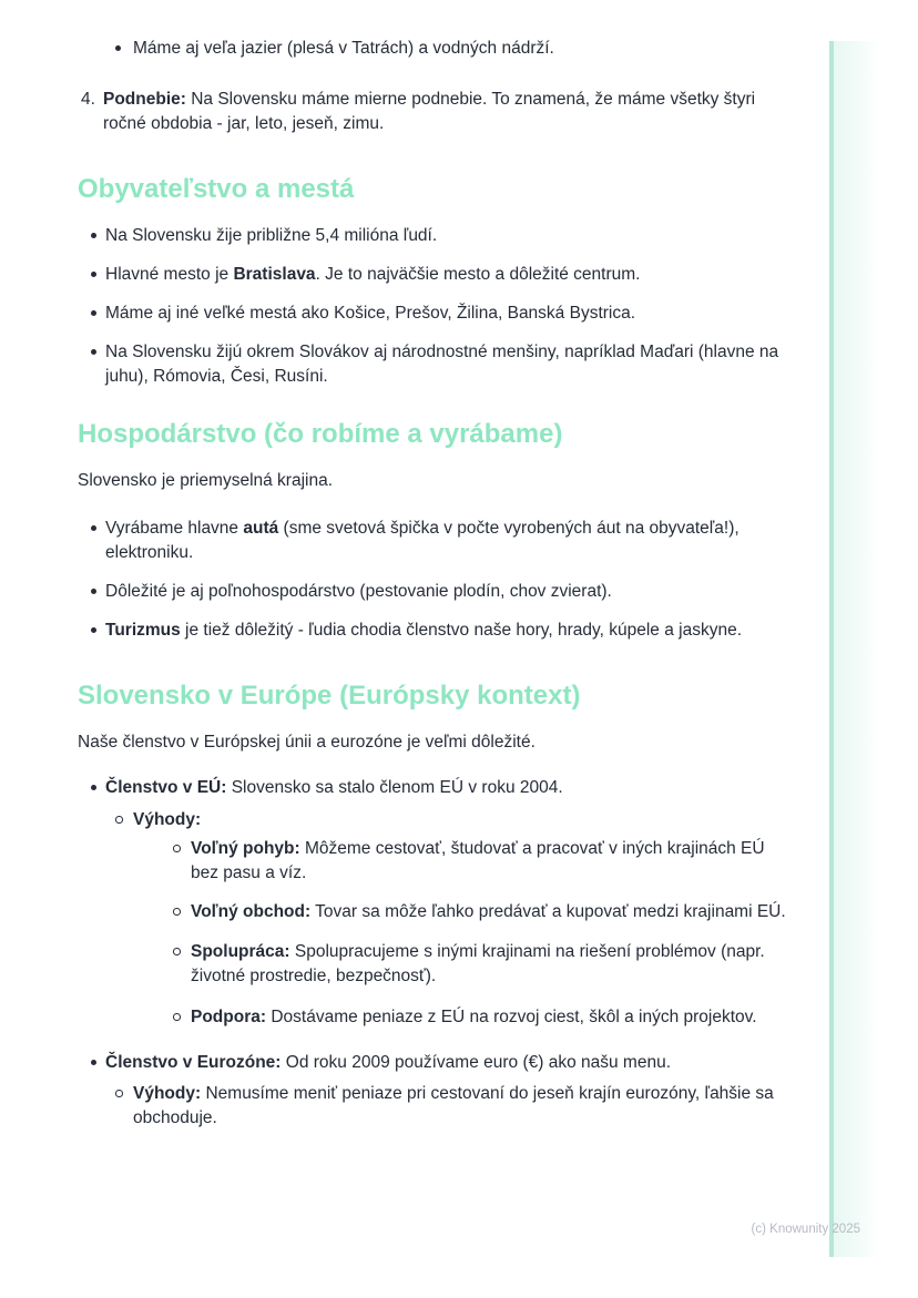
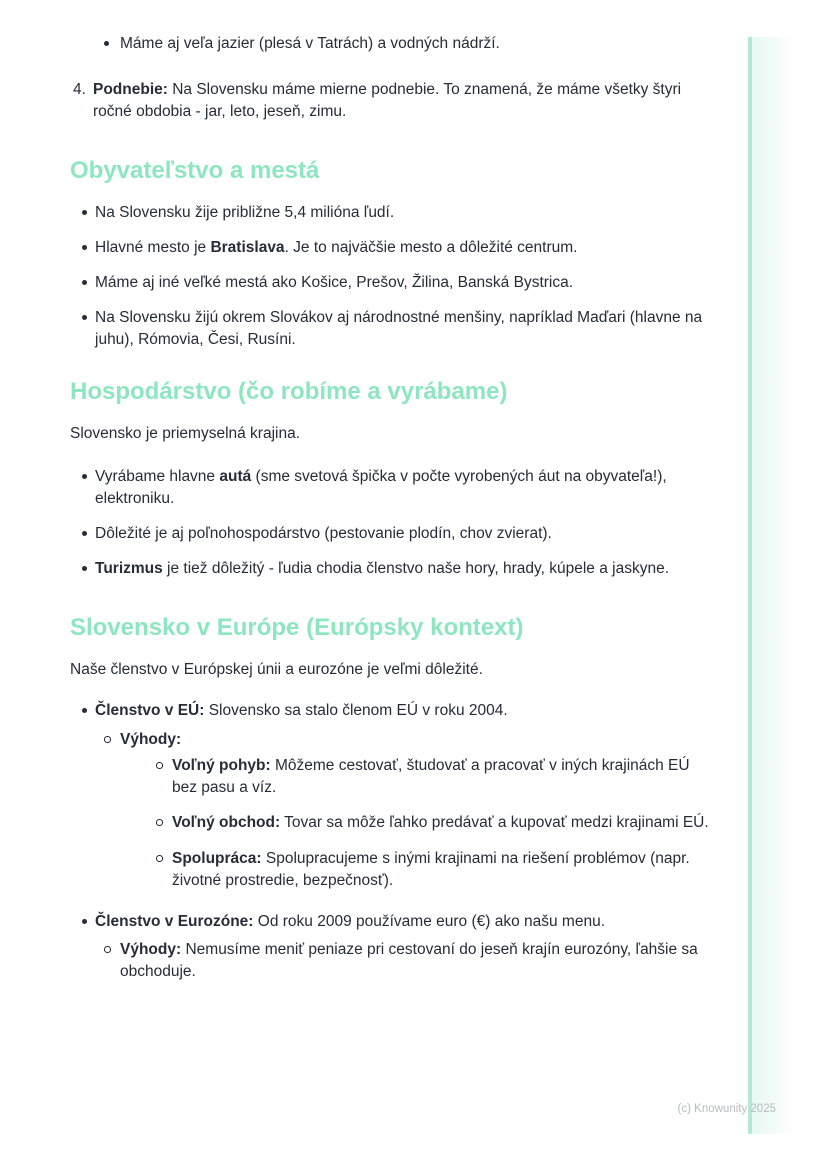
  Máme aj veľa jazier (plesá v Tatrách) a vodných nádrží.
  4.
  Podnebie: Na Slovensku máme mierne podnebie. To znamená, že máme všetky štyri ročné obdobia - jar, leto, jeseň, zimu.
  Obyvateľstvo a mestá
  Na Slovensku žije približne 5,4 milióna ľudí.
  Hlavné mesto je Bratislava. Je to najväčšie mesto a dôležité centrum.
  Máme aj iné veľké mestá ako Košice, Prešov, Žilina, Banská Bystrica.
  Na Slovensku žijú okrem Slovákov aj národnostné menšiny, napríklad Maďari (hlavne na juhu), Rómovia, Česi, Rusíni.
  Hospodárstvo (čo robíme a vyrábame)
  Slovensko je priemyselná krajina.
  Vyrábame hlavne autá (sme svetová špička v počte vyrobených áut na obyvateľa!), elektroniku.
  Dôležité je aj poľnohospodárstvo (pestovanie plodín, chov zvierat).
  Turizmus je tiež dôležitý - ľudia chodia členstvo naše hory, hrady, kúpele a jaskyne.
  Slovensko v Európe (Európsky kontext)
  Naše členstvo v Európskej únii a eurozóne je veľmi dôležité.
  Členstvo v EÚ: Slovensko sa stalo členom EÚ v roku 2004.
  Výhody:
  Voľný pohyb: Môžeme cestovať, študovať a pracovať v iných krajinách EÚ bez pasu a víz.
  Voľný obchod: Tovar sa môže ľahko predávať a kupovať medzi krajinami EÚ.
  Spolupráca: Spolupracujeme s inými krajinami na riešení problémov (napr. životné prostredie, bezpečnosť).
- Podpora: Dostávame peniaze z EÚ na rozvoj ciest, škôl a iných projektov.
  Členstvo v Eurozóne: Od roku 2009 používame euro (€) ako našu menu.
  Výhody: Nemusíme meniť peniaze pri cestovaní do jeseň krajín eurozóny, ľahšie sa obchoduje.
  (c) Knowunity 2025
